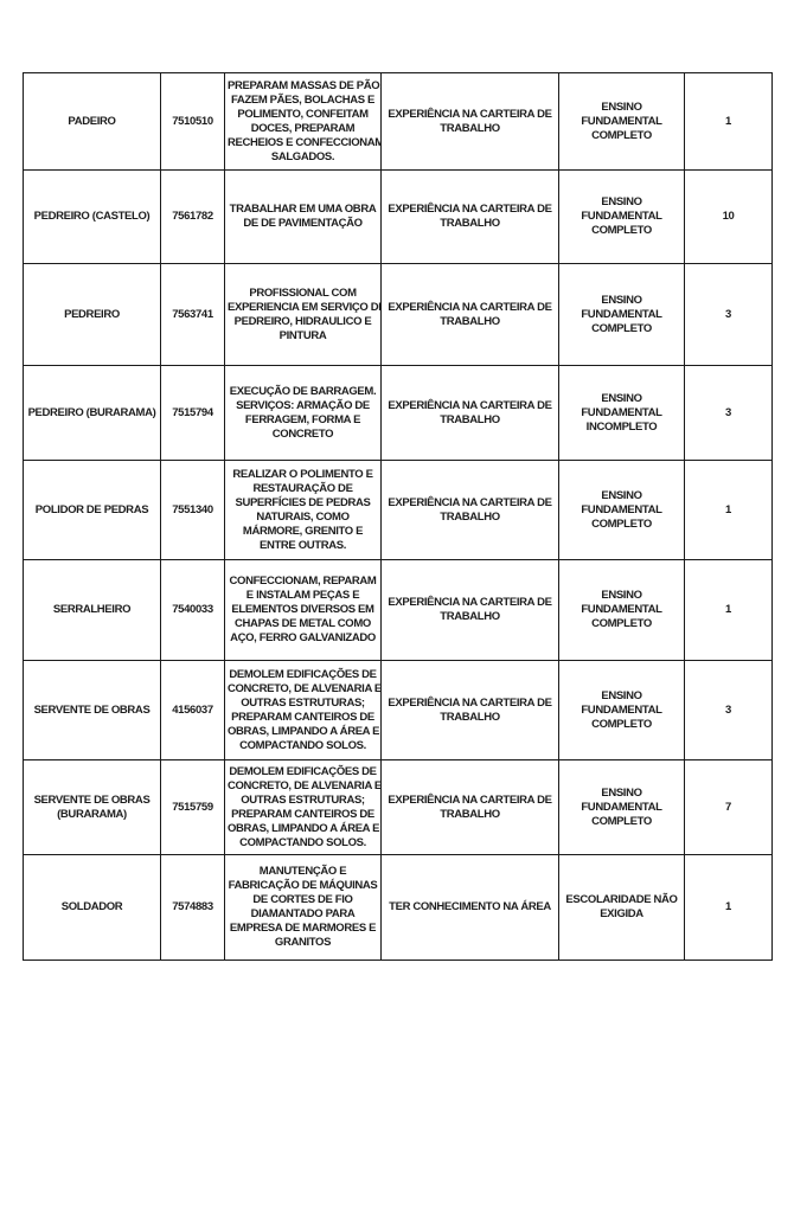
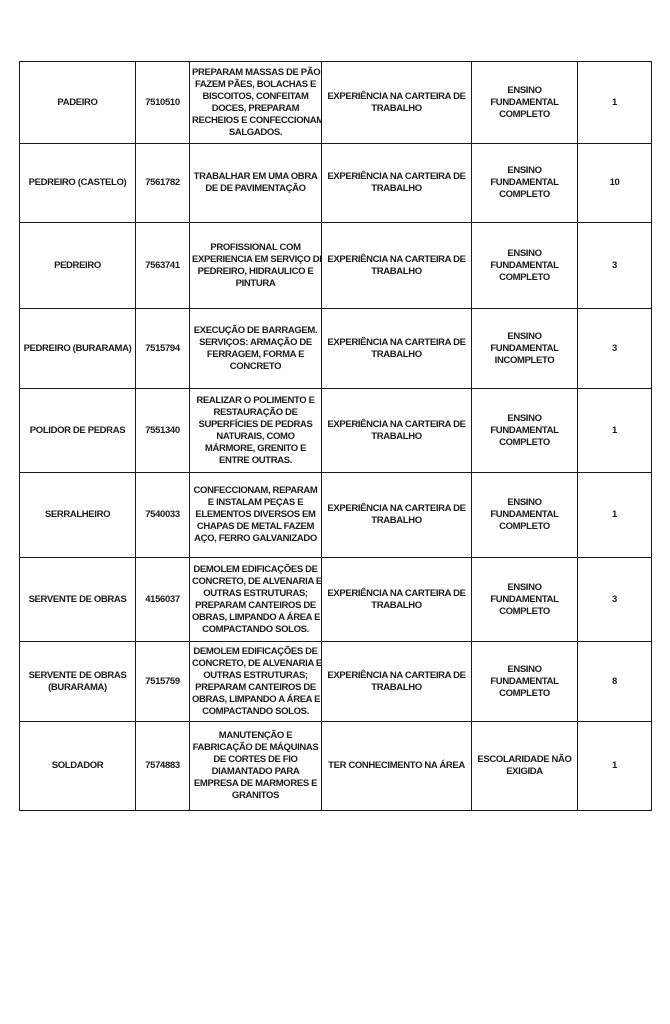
- PADEIRO	7510510	PREPARAM MASSAS DE PÃO, FAZEM PÃES, BOLACHAS E POLIMENTO, CONFEITAM DOCES, PREPARAM RECHEIOS E CONFECCIONAM SALGADOS.	EXPERIÊNCIA NA CARTEIRA DE TRABALHO	ENSINO FUNDAMENTAL COMPLETO	1
+ PADEIRO	7510510	PREPARAM MASSAS DE PÃO, FAZEM PÃES, BOLACHAS E BISCOITOS, CONFEITAM DOCES, PREPARAM RECHEIOS E CONFECCIONAM SALGADOS.	EXPERIÊNCIA NA CARTEIRA DE TRABALHO	ENSINO FUNDAMENTAL COMPLETO	1
  PEDREIRO (CASTELO)	7561782	TRABALHAR EM UMA OBRA DE DE PAVIMENTAÇÃO	EXPERIÊNCIA NA CARTEIRA DE TRABALHO	ENSINO FUNDAMENTAL COMPLETO	10
  PEDREIRO	7563741	PROFISSIONAL COM EXPERIENCIA EM SERVIÇO D PEDREIRO, HIDRAULICO E PINTURA	EXPERIÊNCIA NA CARTEIRA DE TRABALHO	ENSINO FUNDAMENTAL COMPLETO	3
  PEDREIRO (BURARAMA)	7515794	EXECUÇÃO DE BARRAGEM. SERVIÇOS: ARMAÇÃO DE FERRAGEM, FORMA E CONCRETO	EXPERIÊNCIA NA CARTEIRA DE TRABALHO	ENSINO FUNDAMENTAL INCOMPLETO	3
  POLIDOR DE PEDRAS	7551340	REALIZAR O POLIMENTO E RESTAURAÇÃO DE SUPERFÍCIES DE PEDRAS NATURAIS, COMO MÁRMORE, GRENITO E ENTRE OUTRAS.	EXPERIÊNCIA NA CARTEIRA DE TRABALHO	ENSINO FUNDAMENTAL COMPLETO	1
- SERRALHEIRO	7540033	CONFECCIONAM, REPARAM E INSTALAM PEÇAS E ELEMENTOS DIVERSOS EM CHAPAS DE METAL COMO AÇO, FERRO GALVANIZADO	EXPERIÊNCIA NA CARTEIRA DE TRABALHO	ENSINO FUNDAMENTAL COMPLETO	1
+ SERRALHEIRO	7540033	CONFECCIONAM, REPARAM E INSTALAM PEÇAS E ELEMENTOS DIVERSOS EM CHAPAS DE METAL FAZEM AÇO, FERRO GALVANIZADO	EXPERIÊNCIA NA CARTEIRA DE TRABALHO	ENSINO FUNDAMENTAL COMPLETO	1
  SERVENTE DE OBRAS	4156037	DEMOLEM EDIFICAÇÕES DE CONCRETO, DE ALVENARIA E OUTRAS ESTRUTURAS; PREPARAM CANTEIROS DE OBRAS, LIMPANDO A ÁREA E COMPACTANDO SOLOS.	EXPERIÊNCIA NA CARTEIRA DE TRABALHO	ENSINO FUNDAMENTAL COMPLETO	3
- SERVENTE DE OBRAS (BURARAMA)	7515759	DEMOLEM EDIFICAÇÕES DE CONCRETO, DE ALVENARIA E OUTRAS ESTRUTURAS; PREPARAM CANTEIROS DE OBRAS, LIMPANDO A ÁREA E COMPACTANDO SOLOS.	EXPERIÊNCIA NA CARTEIRA DE TRABALHO	ENSINO FUNDAMENTAL COMPLETO	7
+ SERVENTE DE OBRAS (BURARAMA)	7515759	DEMOLEM EDIFICAÇÕES DE CONCRETO, DE ALVENARIA E OUTRAS ESTRUTURAS; PREPARAM CANTEIROS DE OBRAS, LIMPANDO A ÁREA E COMPACTANDO SOLOS.	EXPERIÊNCIA NA CARTEIRA DE TRABALHO	ENSINO FUNDAMENTAL COMPLETO	8
  SOLDADOR	7574883	MANUTENÇÃO E FABRICAÇÃO DE MÁQUINAS DE CORTES DE FIO DIAMANTADO PARA EMPRESA DE MARMORES E GRANITOS	TER CONHECIMENTO NA ÁREA	ESCOLARIDADE NÃO EXIGIDA	1
